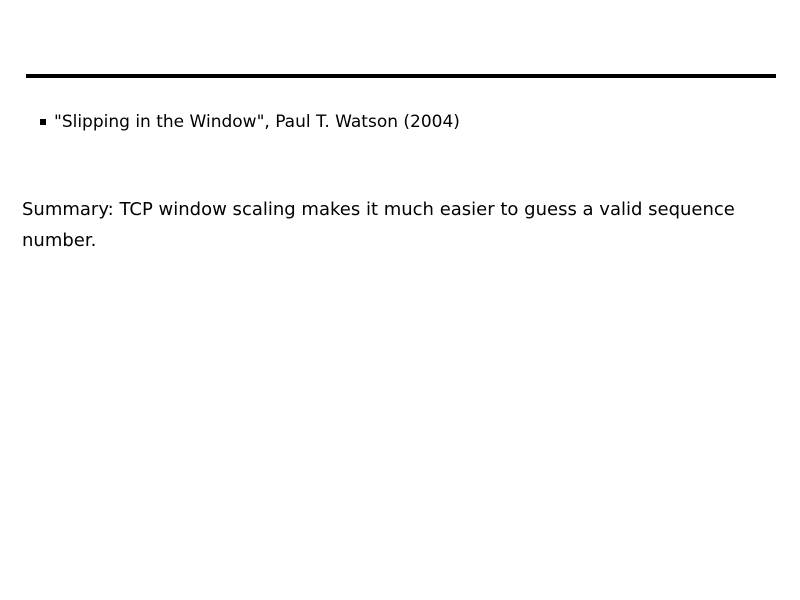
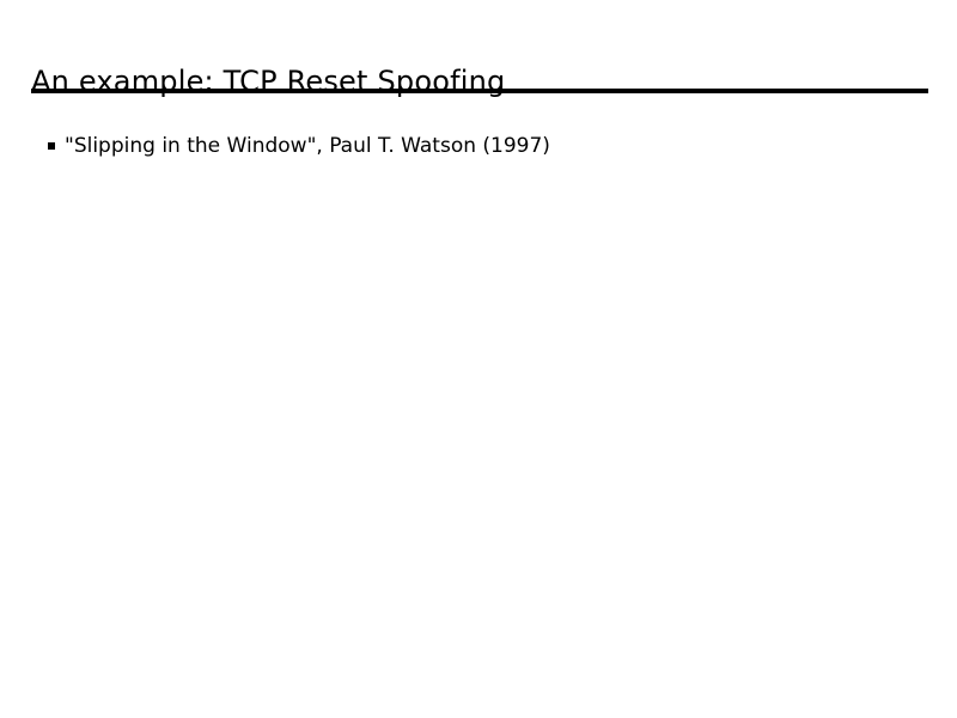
+ An example: TCP Reset Spoofing
- "Slipping in the Window", Paul T. Watson (2004)
+ "Slipping in the Window", Paul T. Watson (1997)
- Summary: TCP window scaling makes it much easier to guess a valid sequence number.
